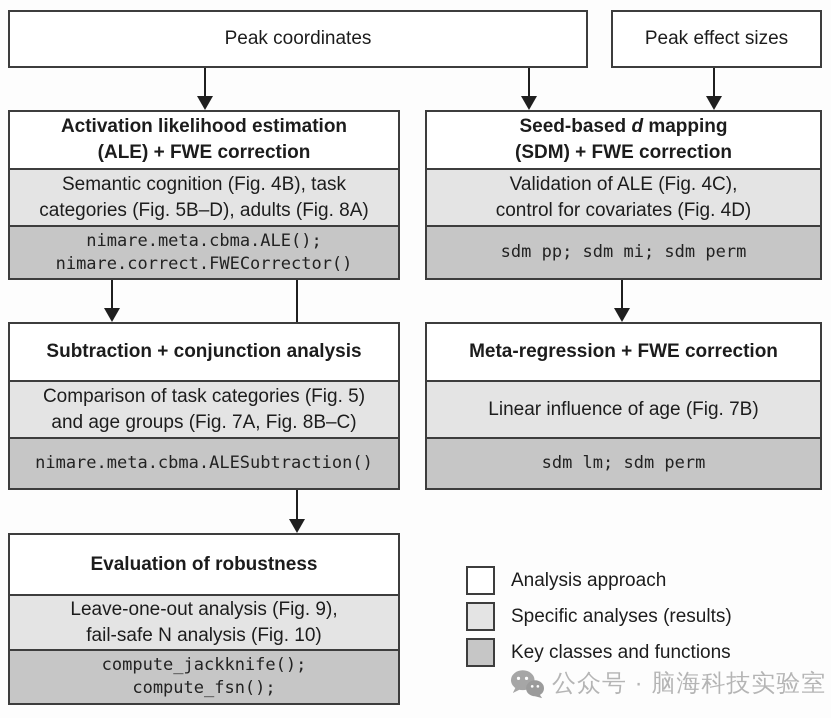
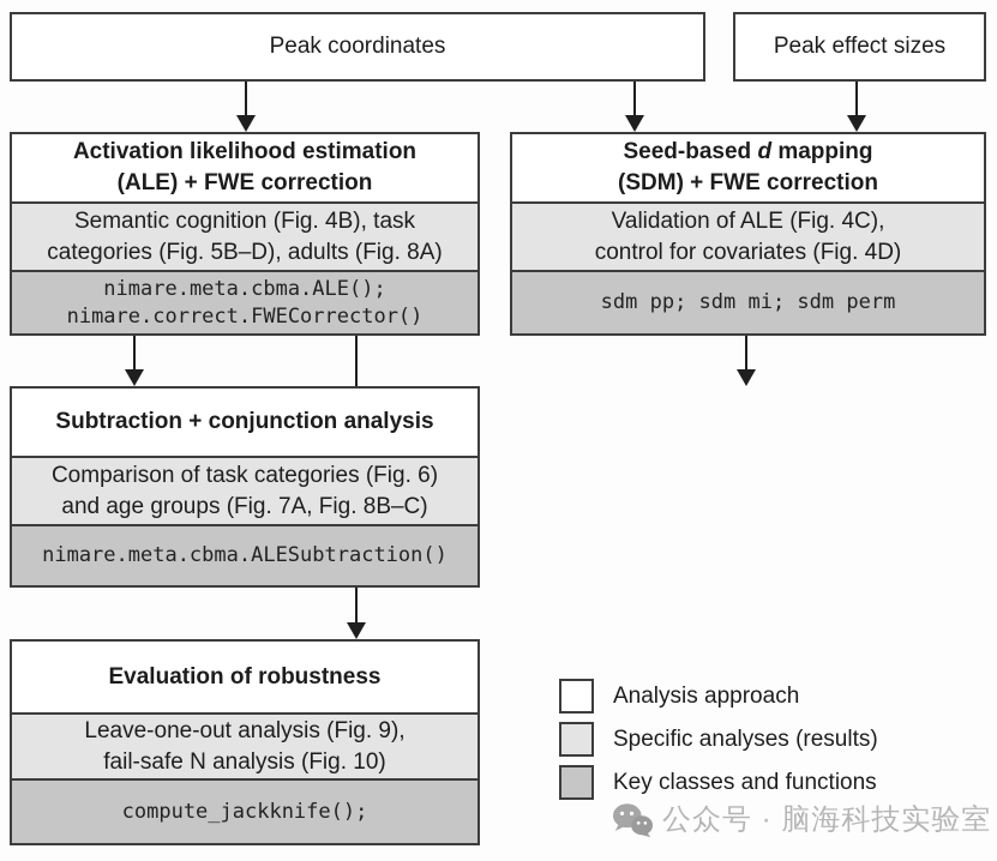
  Peak coordinates
  Peak effect sizes
  Activation likelihood estimation
  (ALE) + FWE correction
  Semantic cognition (Fig. 4B), task
  categories (Fig. 5B–D), adults (Fig. 8A)
  nimare.meta.cbma.ALE();
  nimare.correct.FWECorrector()
  Seed-based d mapping
  (SDM) + FWE correction
  Validation of ALE (Fig. 4C),
  control for covariates (Fig. 4D)
  sdm pp; sdm mi; sdm perm
  Subtraction + conjunction analysis
- Comparison of task categories (Fig. 5)
+ Comparison of task categories (Fig. 6)
  and age groups (Fig. 7A, Fig. 8B–C)
  nimare.meta.cbma.ALESubtraction()
- Meta-regression + FWE correction
- Linear influence of age (Fig. 7B)
- sdm lm; sdm perm
  Evaluation of robustness
  Leave-one-out analysis (Fig. 9),
  fail-safe N analysis (Fig. 10)
  compute_jackknife();
- compute_fsn();
  Analysis approach
  Specific analyses (results)
  Key classes and functions
  公众号 · 脑海科技实验室
